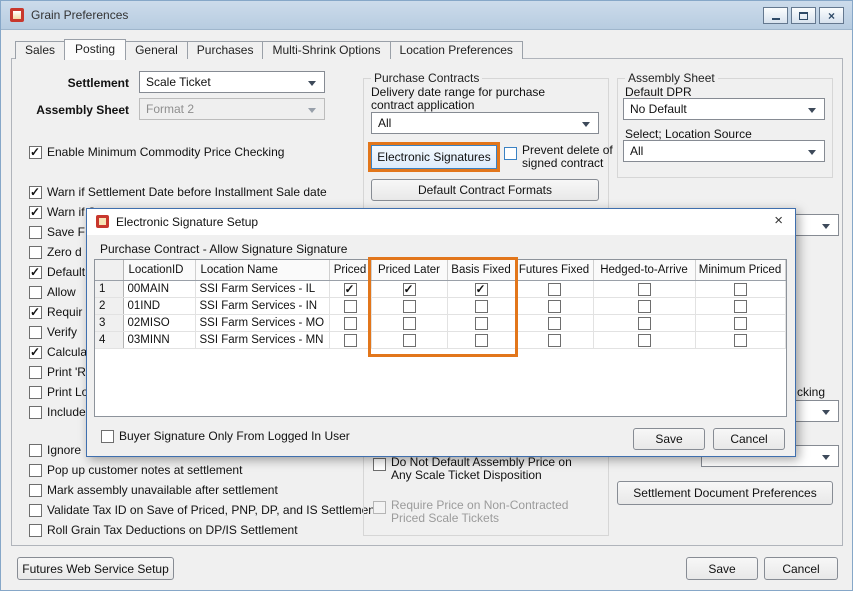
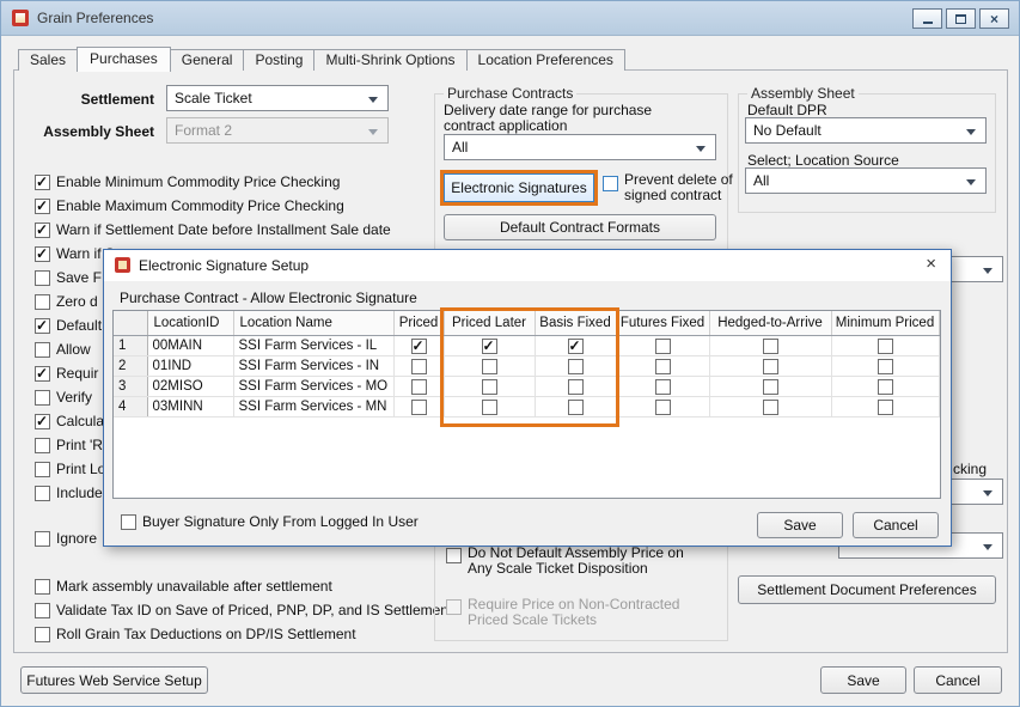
  Grain Preferences
  ×
  Sales
- Posting
+ Purchases
  General
- Purchases
+ Posting
  Multi-Shrink Options
  Location Preferences
  Settlement
  Scale Ticket
  Assembly Sheet
  Format 2
  Enable Minimum Commodity Price Checking
+ Enable Maximum Commodity Price Checking
  Warn if Settlement Date before Installment Sale date
  Warn if
  Save F
  Zero d
  Default
  Allow
  Requir
  Verify
  Calcula
  Print 'R
  Print L
  Include
  Ignore
- Pop up customer notes at settlement
  Mark assembly unavailable after settlement
  Validate Tax ID on Save of Priced, PNP, DP, and IS Settlemen
  Roll Grain Tax Deductions on DP/IS Settlement
  Purchase Contracts
  Delivery date range for purchase
  contract application
  All
  Electronic Signatures
  Prevent delete of
  signed contract
  Default Contract Formats
  Do Not Default Assembly Price on
  Any Scale Ticket Disposition
  Require Price on Non-Contracted
  Priced Scale Tickets
  Assembly Sheet
  Default DPR
  No Default
  Select; Location Source
  All
  cking
  Settlement Document Preferences
  Futures Web Service Setup
  Save
  Cancel
  Electronic Signature Setup
  ×
- Purchase Contract - Allow Signature Signature
+ Purchase Contract - Allow Electronic Signature
  	LocationID	Location Name	Priced	Priced Later	Basis Fixed	Futures Fixed	Hedged-to-Arrive	Minimum Priced
  1	00MAIN	SSI Farm Services - IL
  2	01IND	SSI Farm Services - IN
  3	02MISO	SSI Farm Services - MO
  4	03MINN	SSI Farm Services - MN
  Buyer Signature Only From Logged In User
  Save
  Cancel
